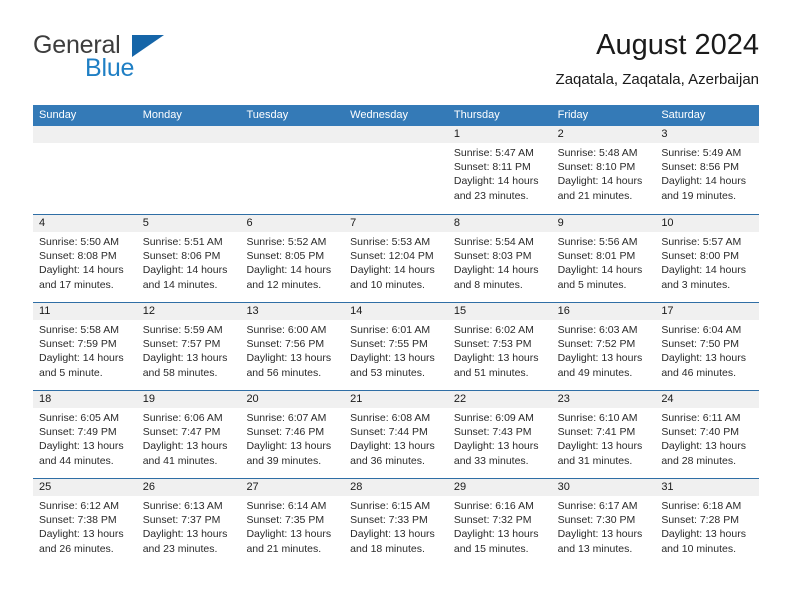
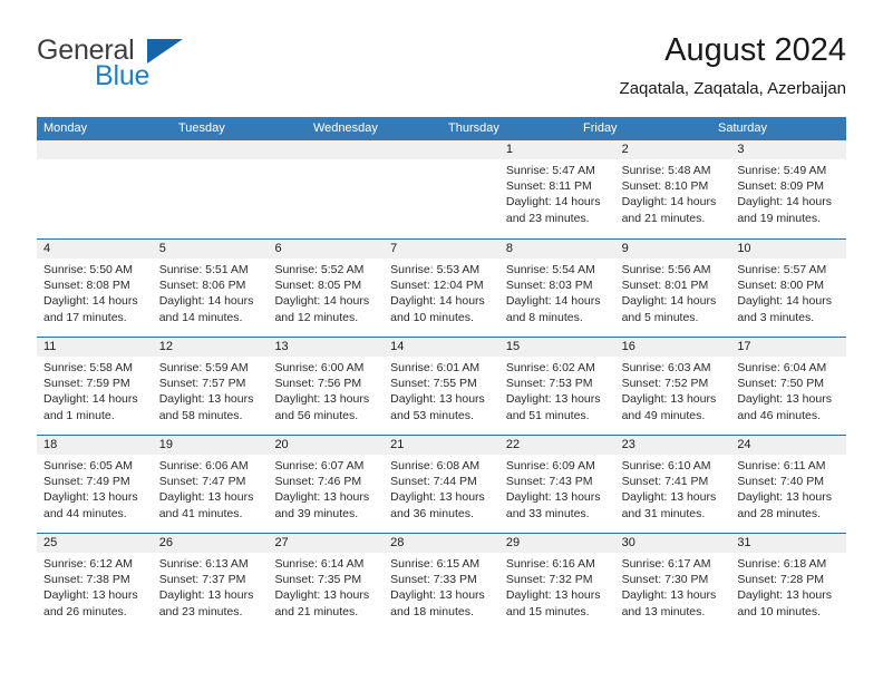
  General
  Blue
  August 2024
  Zaqatala, Zaqatala, Azerbaijan
- Sunday
  Monday
  Tuesday
  Wednesday
  Thursday
  Friday
  Saturday
  1
  Sunrise: 5:47 AM
  Sunset: 8:11 PM
  Daylight: 14 hours
  and 23 minutes.
  2
  Sunrise: 5:48 AM
  Sunset: 8:10 PM
  Daylight: 14 hours
  and 21 minutes.
  3
  Sunrise: 5:49 AM
- Sunset: 8:56 PM
+ Sunset: 8:09 PM
  Daylight: 14 hours
  and 19 minutes.
  4
  Sunrise: 5:50 AM
  Sunset: 8:08 PM
  Daylight: 14 hours
  and 17 minutes.
  5
  Sunrise: 5:51 AM
  Sunset: 8:06 PM
  Daylight: 14 hours
  and 14 minutes.
  6
  Sunrise: 5:52 AM
  Sunset: 8:05 PM
  Daylight: 14 hours
  and 12 minutes.
  7
  Sunrise: 5:53 AM
  Sunset: 12:04 PM
  Daylight: 14 hours
  and 10 minutes.
  8
  Sunrise: 5:54 AM
  Sunset: 8:03 PM
  Daylight: 14 hours
  and 8 minutes.
  9
  Sunrise: 5:56 AM
  Sunset: 8:01 PM
  Daylight: 14 hours
  and 5 minutes.
  10
  Sunrise: 5:57 AM
  Sunset: 8:00 PM
  Daylight: 14 hours
  and 3 minutes.
  11
  Sunrise: 5:58 AM
  Sunset: 7:59 PM
  Daylight: 14 hours
- and 5 minute.
+ and 1 minute.
  12
  Sunrise: 5:59 AM
  Sunset: 7:57 PM
  Daylight: 13 hours
  and 58 minutes.
  13
  Sunrise: 6:00 AM
  Sunset: 7:56 PM
  Daylight: 13 hours
  and 56 minutes.
  14
  Sunrise: 6:01 AM
  Sunset: 7:55 PM
  Daylight: 13 hours
  and 53 minutes.
  15
  Sunrise: 6:02 AM
  Sunset: 7:53 PM
  Daylight: 13 hours
  and 51 minutes.
  16
  Sunrise: 6:03 AM
  Sunset: 7:52 PM
  Daylight: 13 hours
  and 49 minutes.
  17
  Sunrise: 6:04 AM
  Sunset: 7:50 PM
  Daylight: 13 hours
  and 46 minutes.
  18
  Sunrise: 6:05 AM
  Sunset: 7:49 PM
  Daylight: 13 hours
  and 44 minutes.
  19
  Sunrise: 6:06 AM
  Sunset: 7:47 PM
  Daylight: 13 hours
  and 41 minutes.
  20
  Sunrise: 6:07 AM
  Sunset: 7:46 PM
  Daylight: 13 hours
  and 39 minutes.
  21
  Sunrise: 6:08 AM
  Sunset: 7:44 PM
  Daylight: 13 hours
  and 36 minutes.
  22
  Sunrise: 6:09 AM
  Sunset: 7:43 PM
  Daylight: 13 hours
  and 33 minutes.
  23
  Sunrise: 6:10 AM
  Sunset: 7:41 PM
  Daylight: 13 hours
  and 31 minutes.
  24
  Sunrise: 6:11 AM
  Sunset: 7:40 PM
  Daylight: 13 hours
  and 28 minutes.
  25
  Sunrise: 6:12 AM
  Sunset: 7:38 PM
  Daylight: 13 hours
  and 26 minutes.
  26
  Sunrise: 6:13 AM
  Sunset: 7:37 PM
  Daylight: 13 hours
  and 23 minutes.
  27
  Sunrise: 6:14 AM
  Sunset: 7:35 PM
  Daylight: 13 hours
  and 21 minutes.
  28
  Sunrise: 6:15 AM
  Sunset: 7:33 PM
  Daylight: 13 hours
  and 18 minutes.
  29
  Sunrise: 6:16 AM
  Sunset: 7:32 PM
  Daylight: 13 hours
  and 15 minutes.
  30
  Sunrise: 6:17 AM
  Sunset: 7:30 PM
  Daylight: 13 hours
  and 13 minutes.
  31
  Sunrise: 6:18 AM
  Sunset: 7:28 PM
  Daylight: 13 hours
  and 10 minutes.
